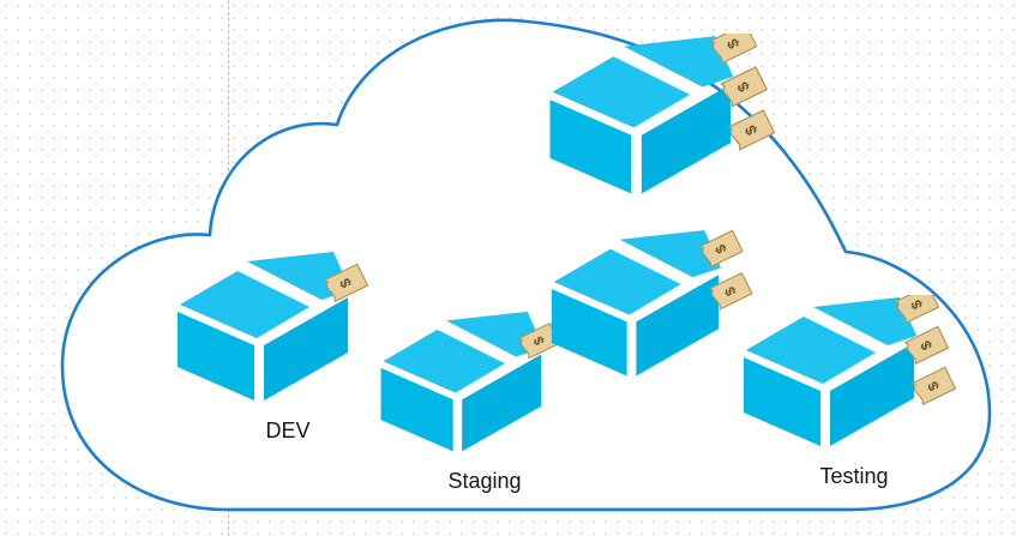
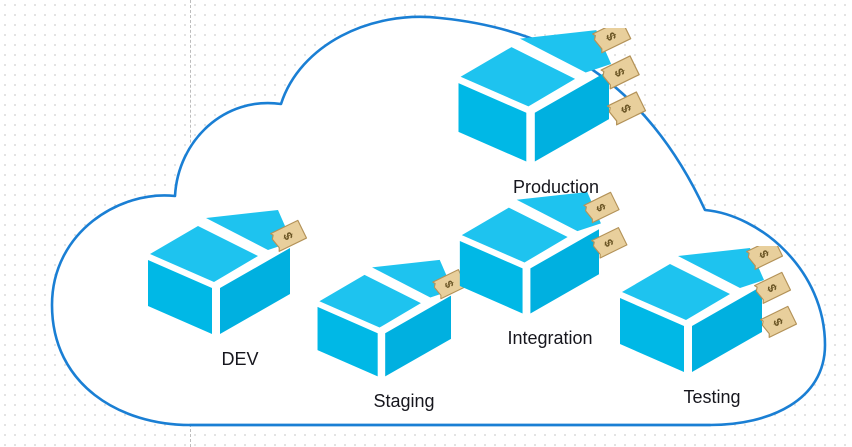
  DEV
  Staging
+ Integration
+ Production
  Testing
